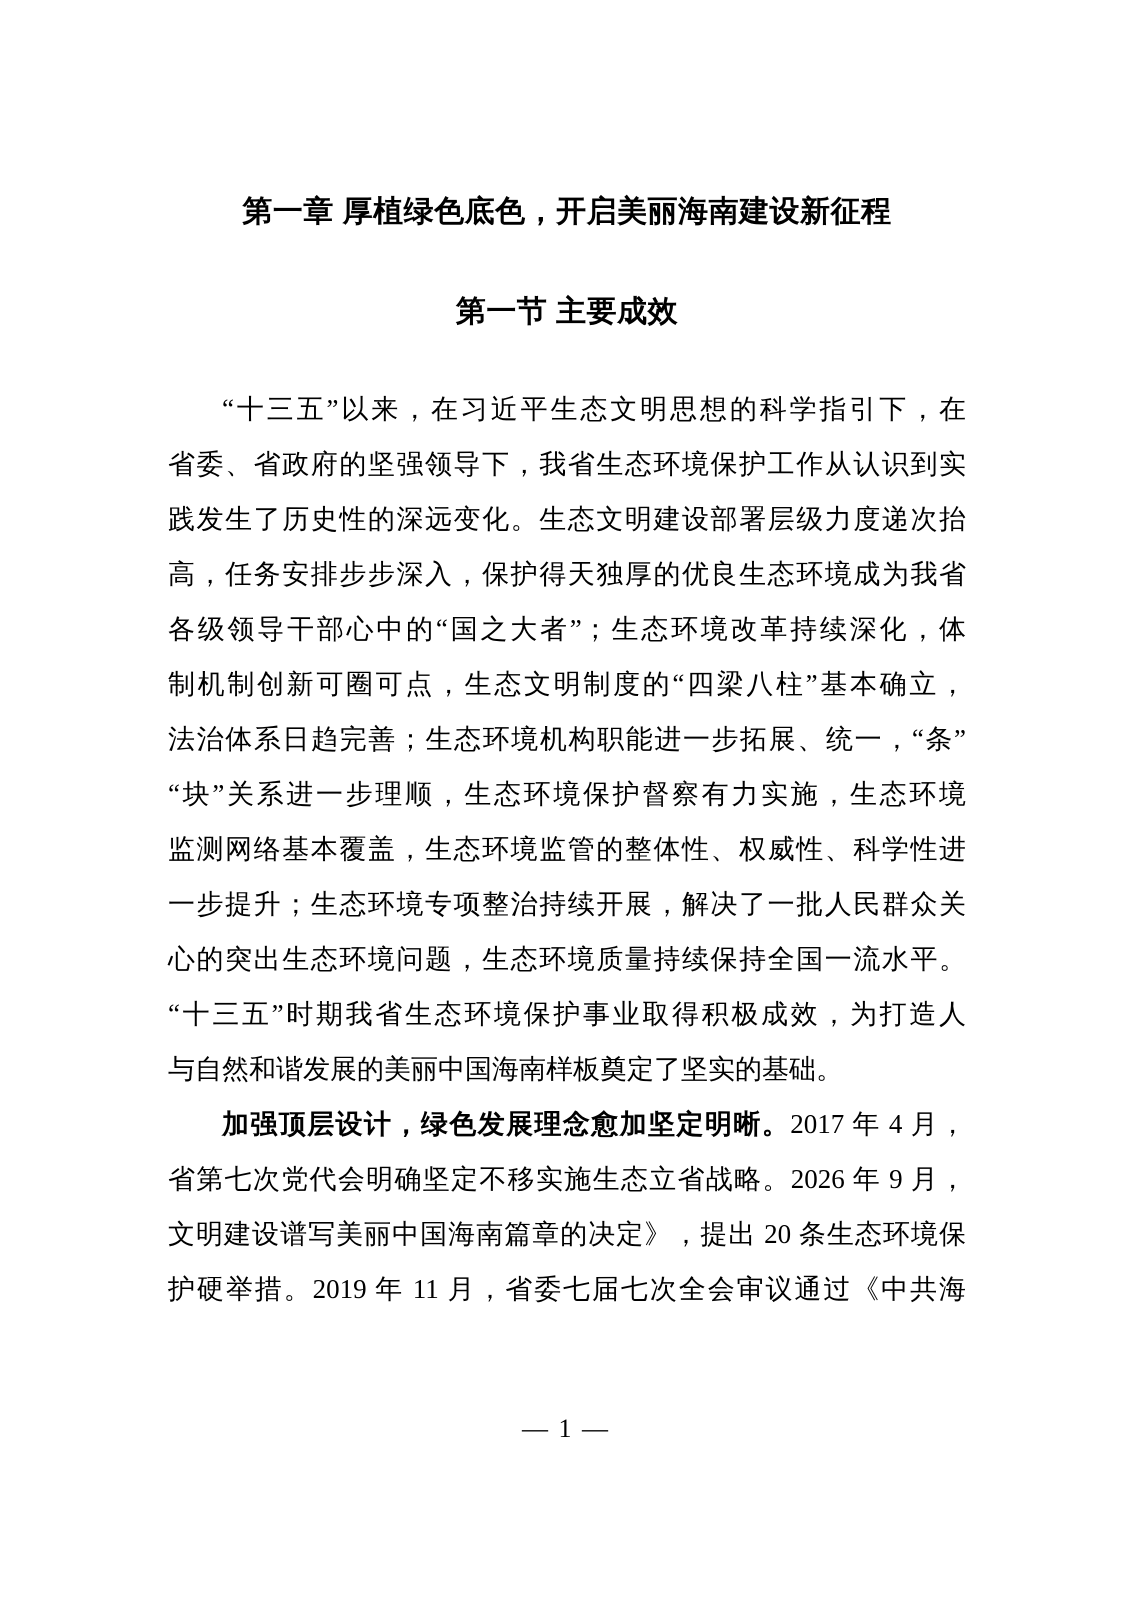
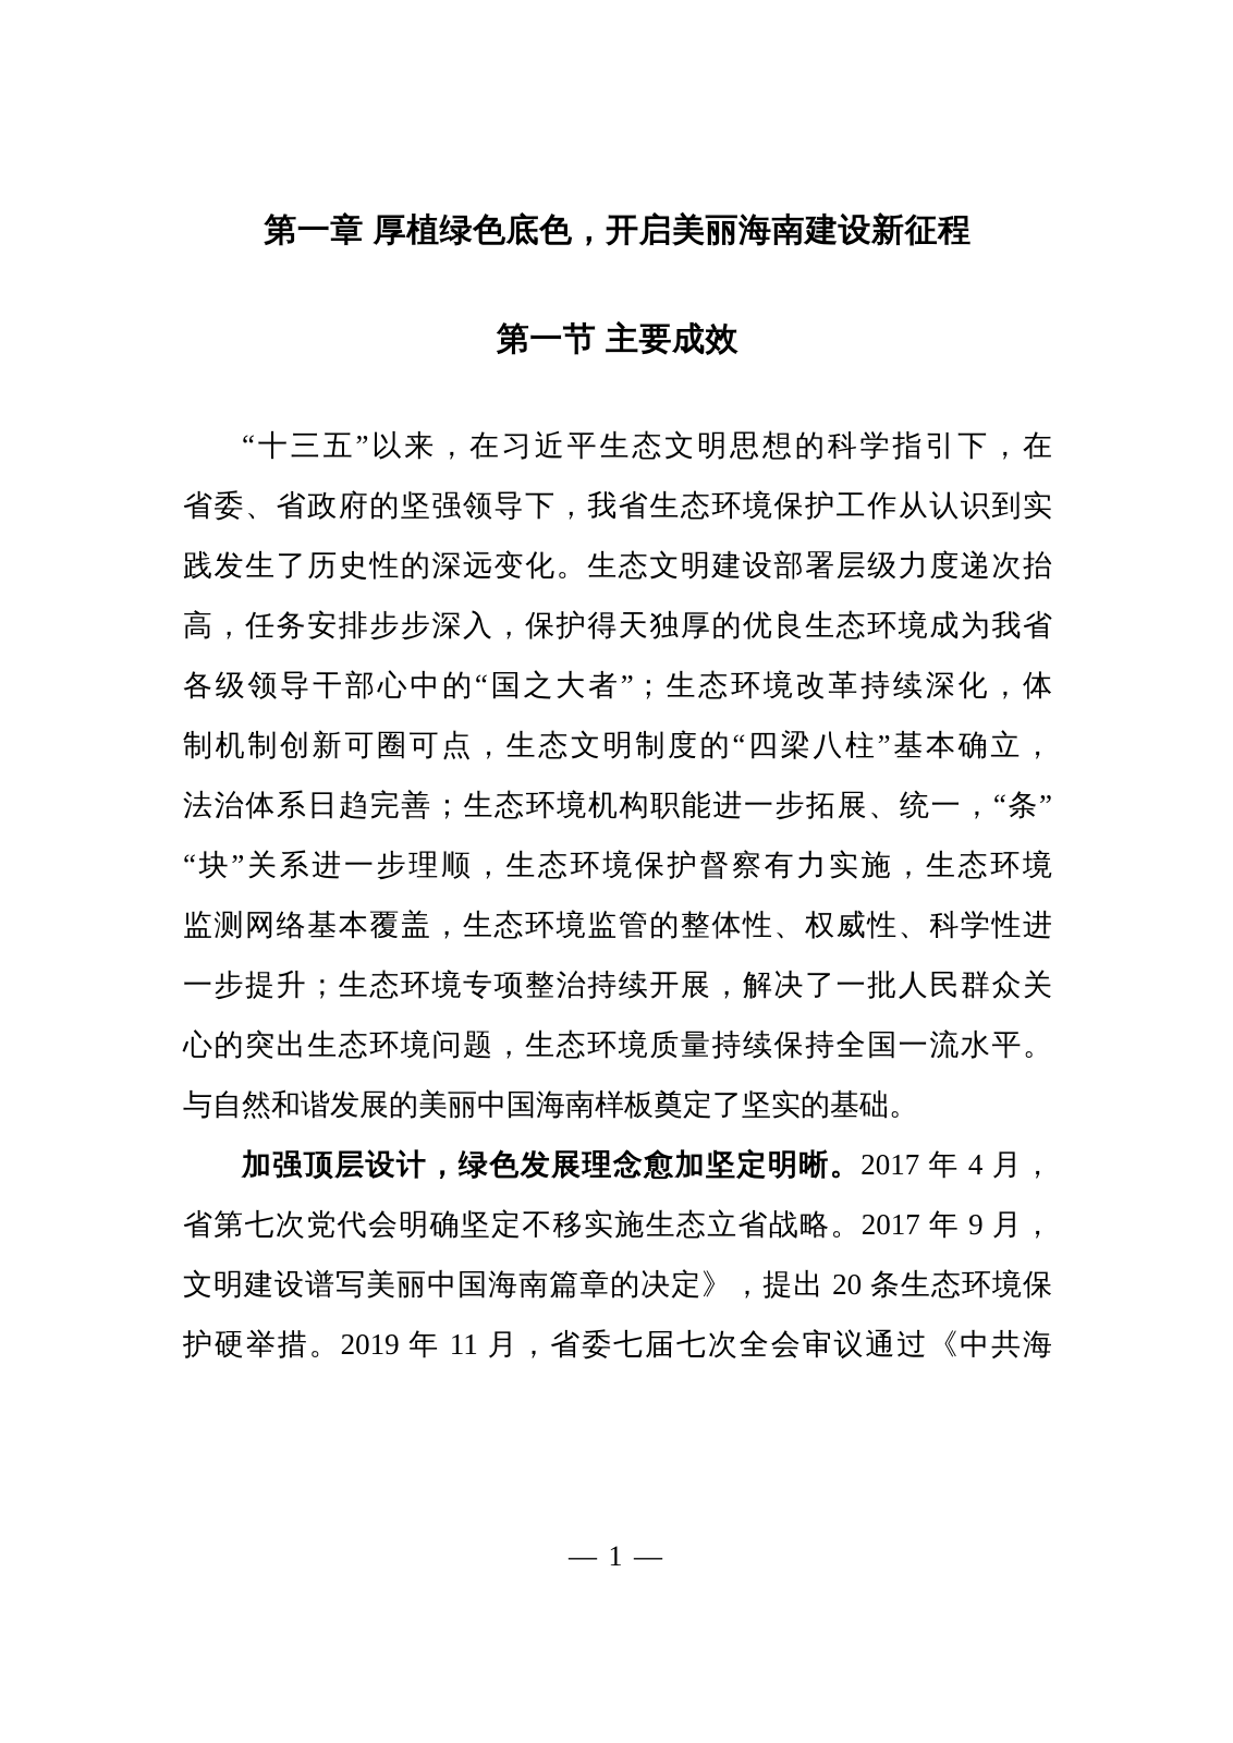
  第一章 厚植绿色底色，开启美丽海南建设新征程
  第一节 主要成效
  “十三五”以来，在习近平生态文明思想的科学指引下，在
  省委、省政府的坚强领导下，我省生态环境保护工作从认识到实
  践发生了历史性的深远变化。生态文明建设部署层级力度递次抬
  高，任务安排步步深入，保护得天独厚的优良生态环境成为我省
  各级领导干部心中的“国之大者”；生态环境改革持续深化，体
  制机制创新可圈可点，生态文明制度的“四梁八柱”基本确立，
  法治体系日趋完善；生态环境机构职能进一步拓展、统一，“条”
  “块”关系进一步理顺，生态环境保护督察有力实施，生态环境
  监测网络基本覆盖，生态环境监管的整体性、权威性、科学性进
  一步提升；生态环境专项整治持续开展，解决了一批人民群众关
  心的突出生态环境问题，生态环境质量持续保持全国一流水平。
- “十三五”时期我省生态环境保护事业取得积极成效，为打造人
  与自然和谐发展的美丽中国海南样板奠定了坚实的基础。
  加强顶层设计，绿色发展理念愈加坚定明晰。2017 年 4 月，
- 省第七次党代会明确坚定不移实施生态立省战略。2026 年 9 月，
+ 省第七次党代会明确坚定不移实施生态立省战略。2017 年 9 月，
  文明建设谱写美丽中国海南篇章的决定》，提出 20 条生态环境保
  护硬举措。2019 年 11 月，省委七届七次全会审议通过《中共海
  — 1 —
